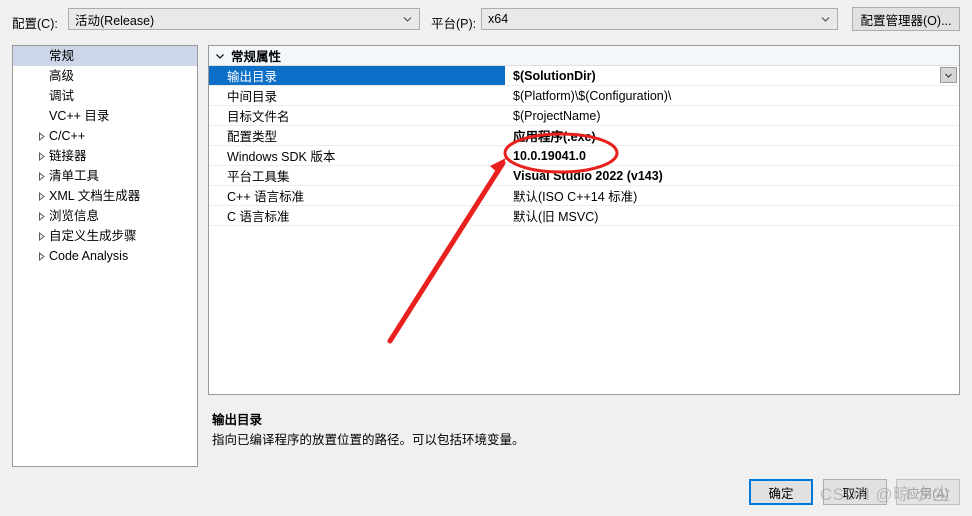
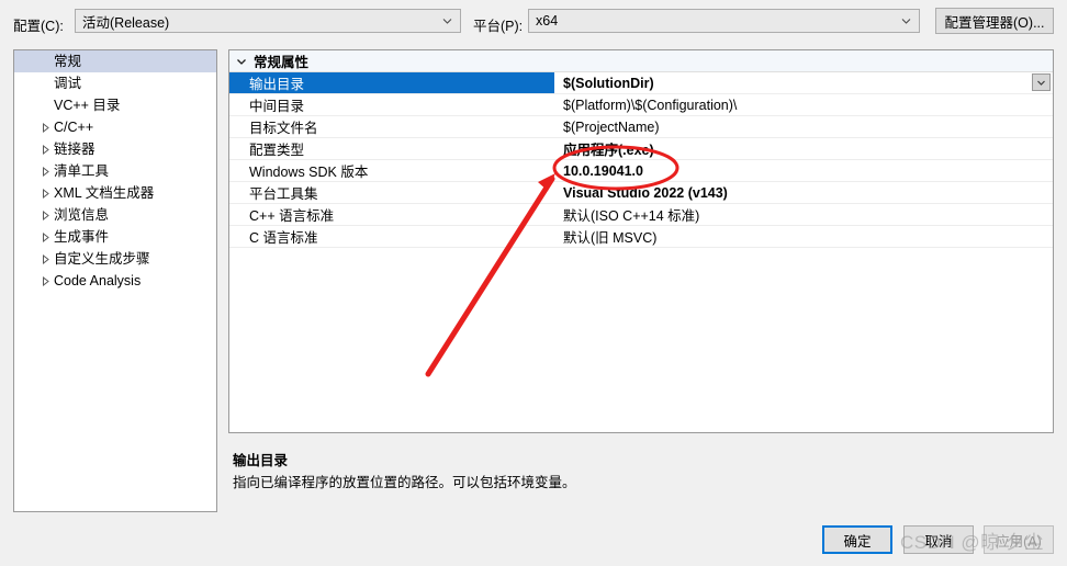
  配置(C):
  活动(Release)
  平台(P):
  x64
  配置管理器(O)...
  常规
- 高级
  调试
  VC++ 目录
  C/C++
  链接器
  清单工具
  XML 文档生成器
  浏览信息
+ 生成事件
  自定义生成步骤
  Code Analysis
  常规属性
  输出目录
  $(SolutionDir)
  中间目录
  $(Platform)\$(Configuration)\
  目标文件名
  $(ProjectName)
  配置类型
  应程序(.ex
  Windows SDK 版本
  10.0.19041.0
  平台工具集
  Visual Studio 2022 (v143)
  C++ 语言标准
  默认(ISO C++14 标准)
  C 语言标准
  默认(旧 MSVC)
  输出目录
  指向已编译程序的放置位置的路径。可以包括环境变量。
  确定
  取消
  应用(A)
  CSDN @晾 夕尘
